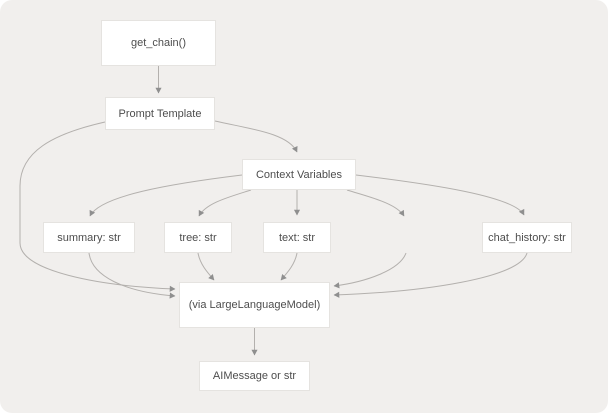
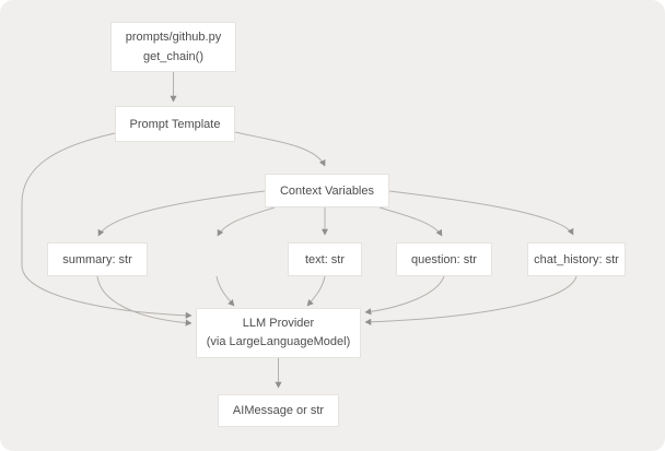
+ prompts/github.py
  get_chain()
  Prompt Template
  Context Variables
  summary: str
- tree: str
  text: str
+ question: str
  chat_history: str
+ LLM Provider
  (via LargeLanguageModel)
  AIMessage or str
